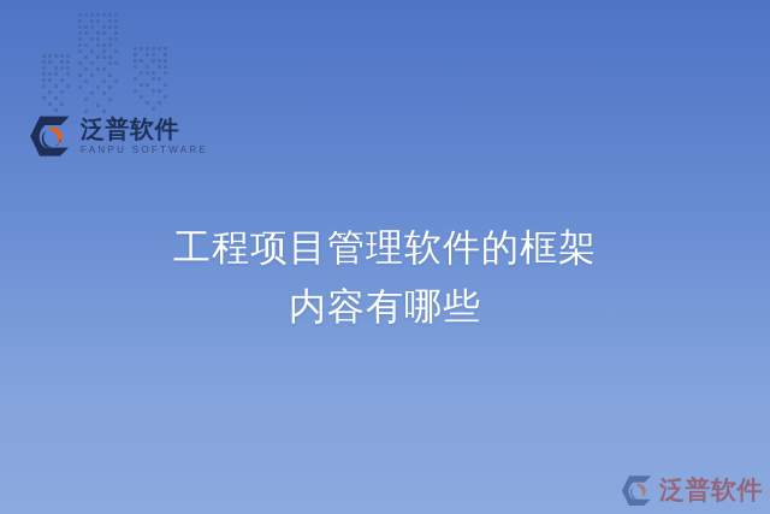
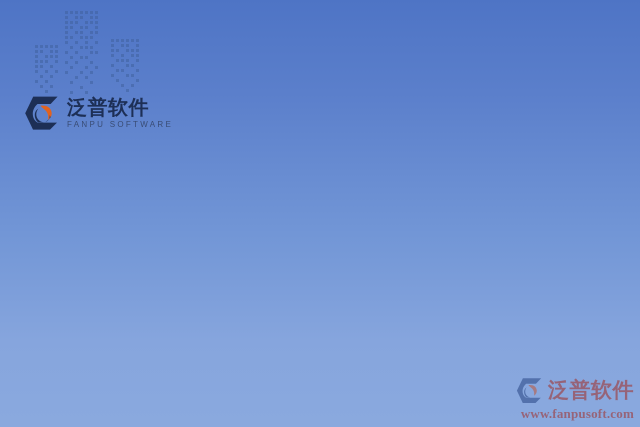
  泛普软件
  FANPU SOFTWARE
- 工程项目管理软件的框架
- 内容有哪些
  泛普软件
+ www.fanpusoft.com
